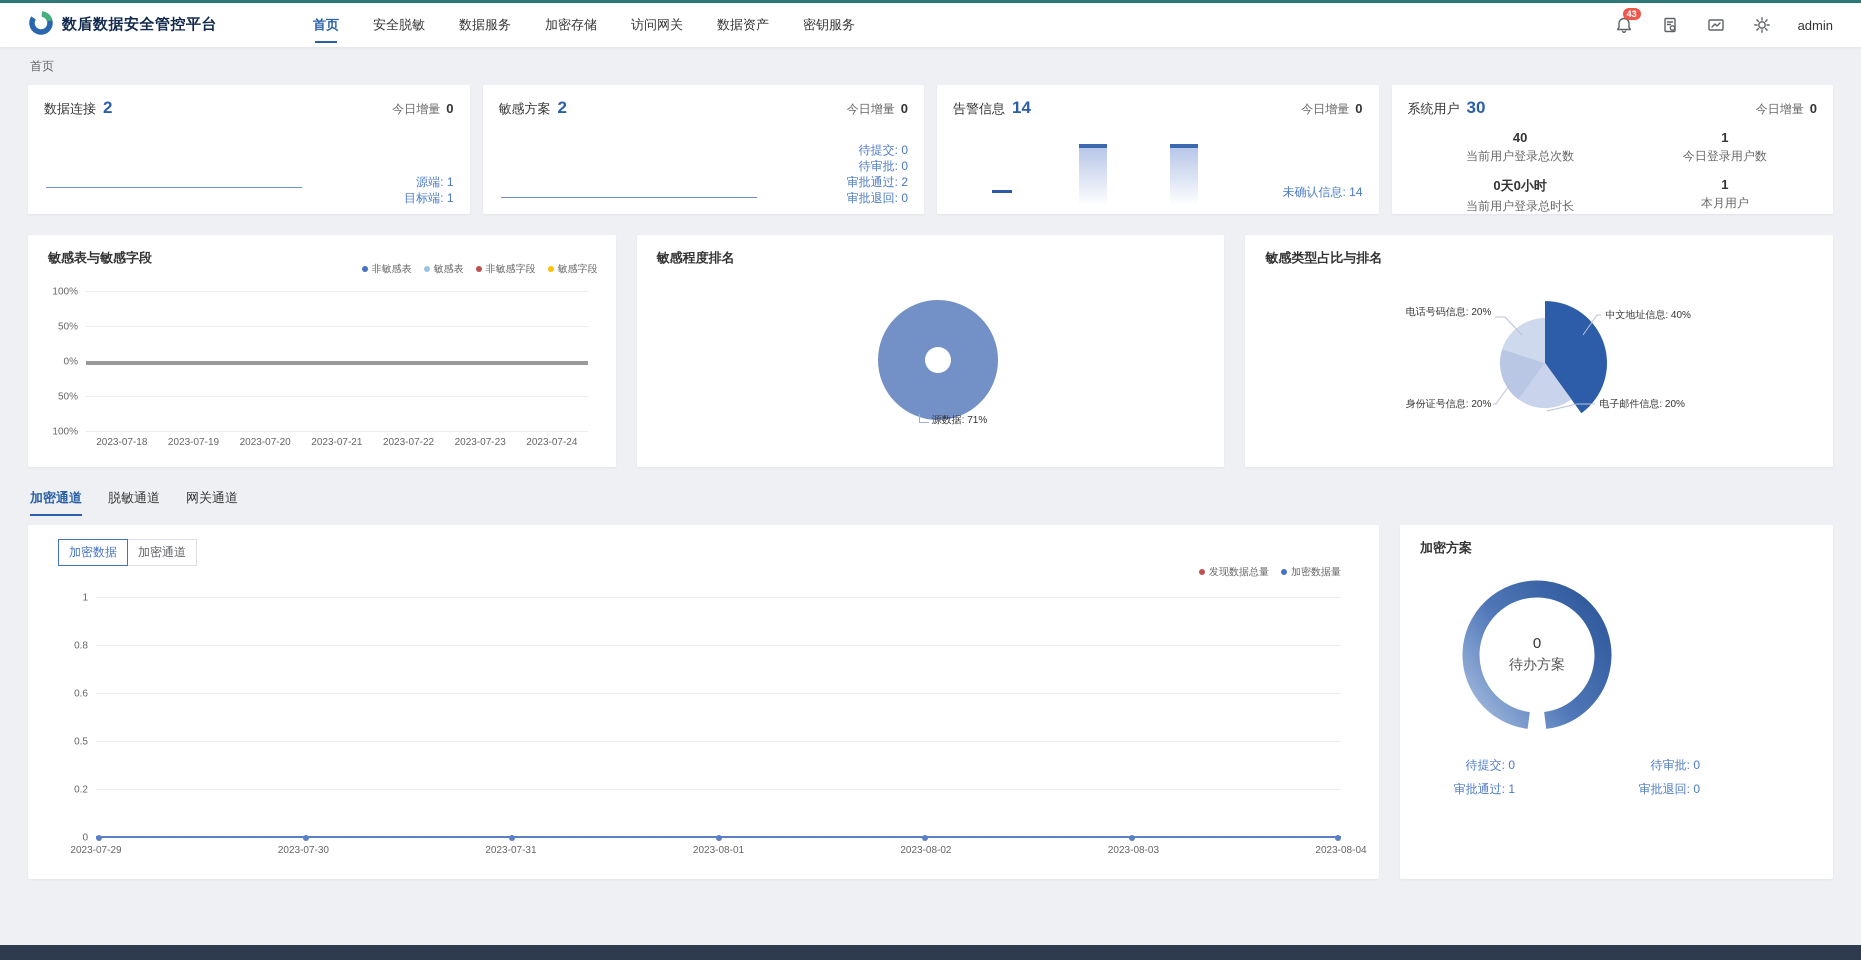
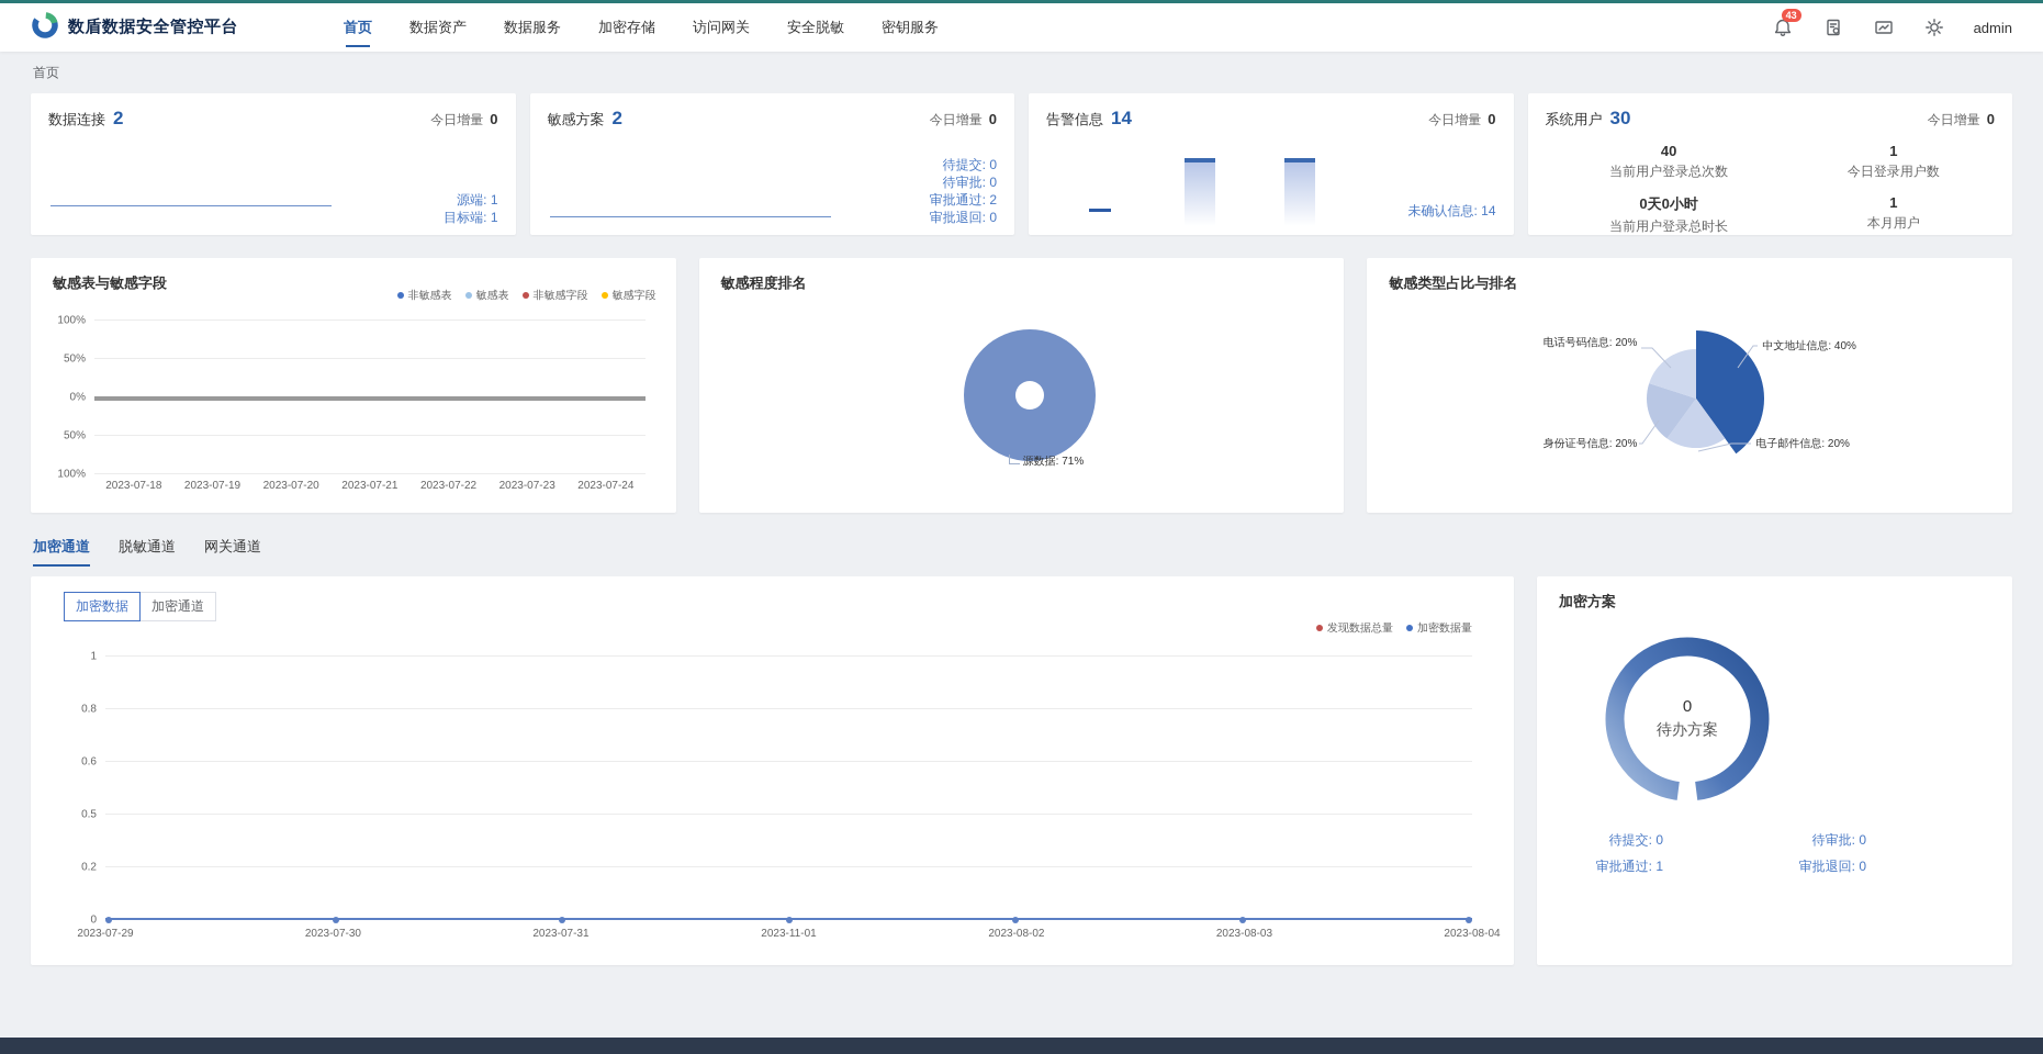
  数盾数据安全管控平台
  首页
- 安全脱敏
+ 数据资产
  数据服务
  加密存储
  访问网关
- 数据资产
+ 安全脱敏
  密钥服务
  43
  admin
  首页
  数据连接
  2
  今日增量 0
  源端: 1
  目标端: 1
  敏感方案
  2
  今日增量 0
  待提交: 0
  待审批: 0
  审批通过: 2
  审批退回: 0
  告警信息
  14
  今日增量 0
  未确认信息: 14
  系统用户
  30
  今日增量 0
  40
  当前用户登录总次数
  1
  今日登录用户数
  0天0小时
  当前用户登录总时长
  1
  本月用户
  敏感表与敏感字段
  非敏感表
  敏感表
  非敏感字段
  敏感字段
  100%
  50%
  0%
  50%
  100%
  2023-07-18
  2023-07-19
  2023-07-20
  2023-07-21
  2023-07-22
  2023-07-23
  2023-07-24
  敏感程度排名
  源数据: 71%
  敏感类型占比与排名
  电话号码信息: 20%
  中文地址信息: 40%
  身份证号信息: 20%
  电子邮件信息: 20%
  加密通道
  脱敏通道
  网关通道
  加密数据
  加密通道
  发现数据总量
  加密数据量
  1
  0.8
  0.6
  0.5
  0.2
  0
  2023-07-29
  2023-07-30
  2023-07-31
- 2023-08-01
+ 2023-11-01
  2023-08-02
  2023-08-03
  2023-08-04
  加密方案
  0
  待办方案
  待提交: 0
  待审批: 0
  审批通过: 1
  审批退回: 0
